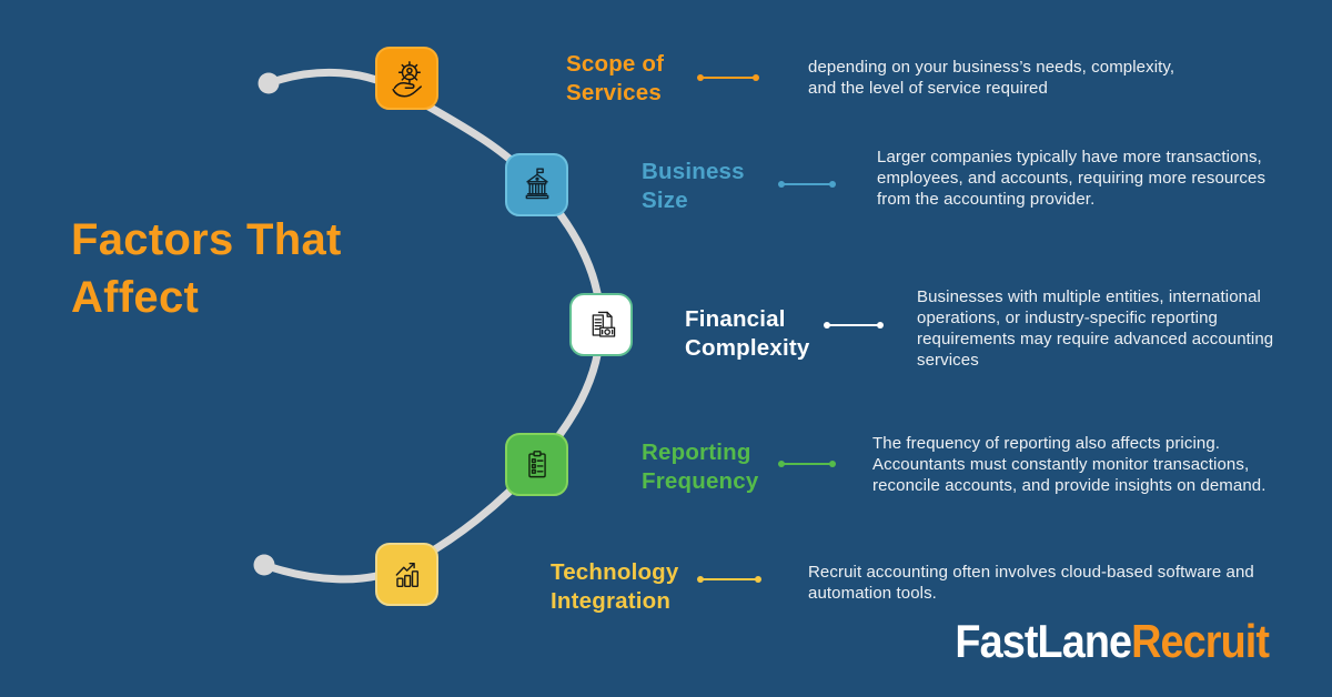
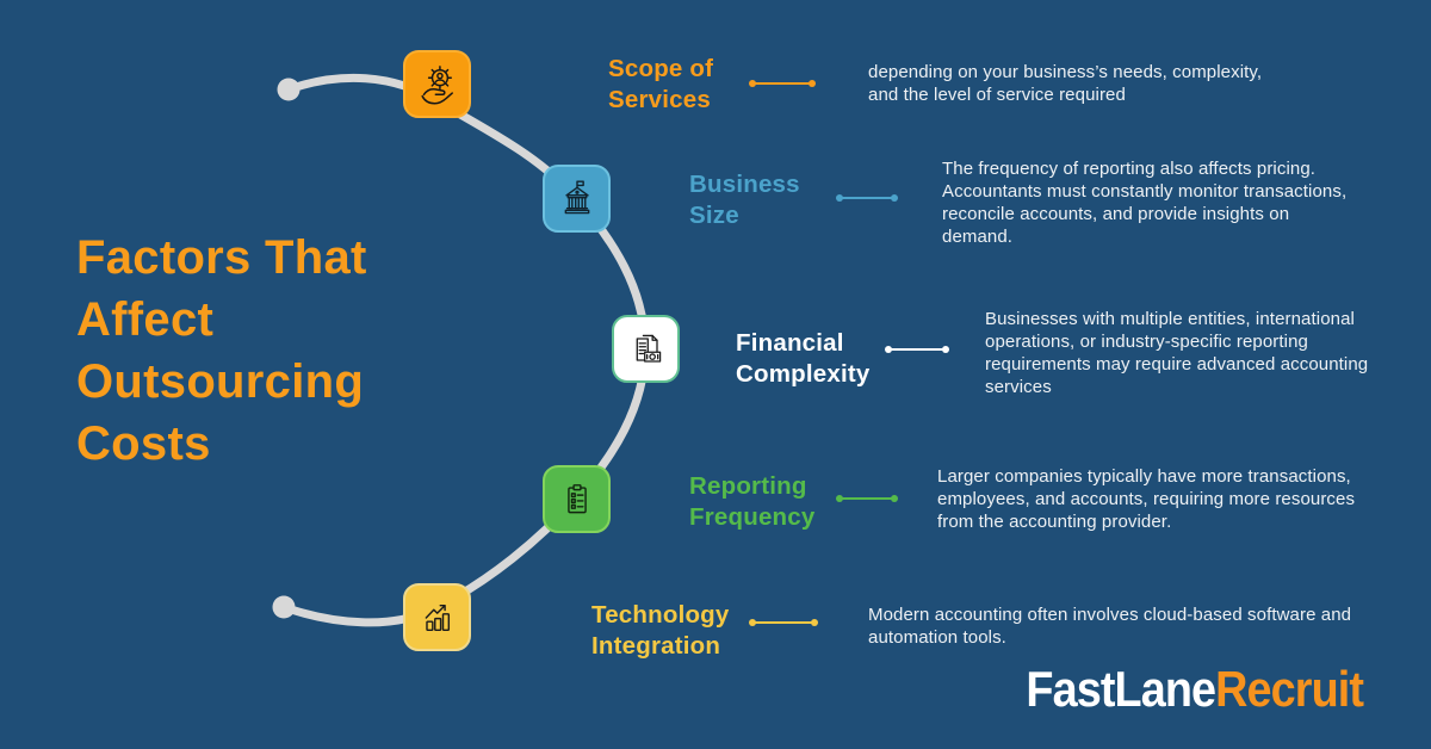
  Factors That
  Affect
+ Outsourcing
+ Costs
  Scope of Services
  Business Size
  Financial Complexity
  Reporting Frequency
  Technology Integration
  depending on your business’s needs, complexity, and the level of service required
- Larger companies typically have more transactions, employees, and accounts, requiring more resources from the accounting provider.
+ The frequency of reporting also affects pricing. Accountants must constantly monitor transactions, reconcile accounts, and provide insights on demand.
  Businesses with multiple entities, international operations, or industry-specific reporting requirements may require advanced accounting services
- The frequency of reporting also affects pricing. Accountants must constantly monitor transactions, reconcile accounts, and provide insights on demand.
+ Larger companies typically have more transactions, employees, and accounts, requiring more resources from the accounting provider.
- Recruit accounting often involves cloud-based software and automation tools.
+ Modern accounting often involves cloud-based software and automation tools.
  FastLaneRecruit
